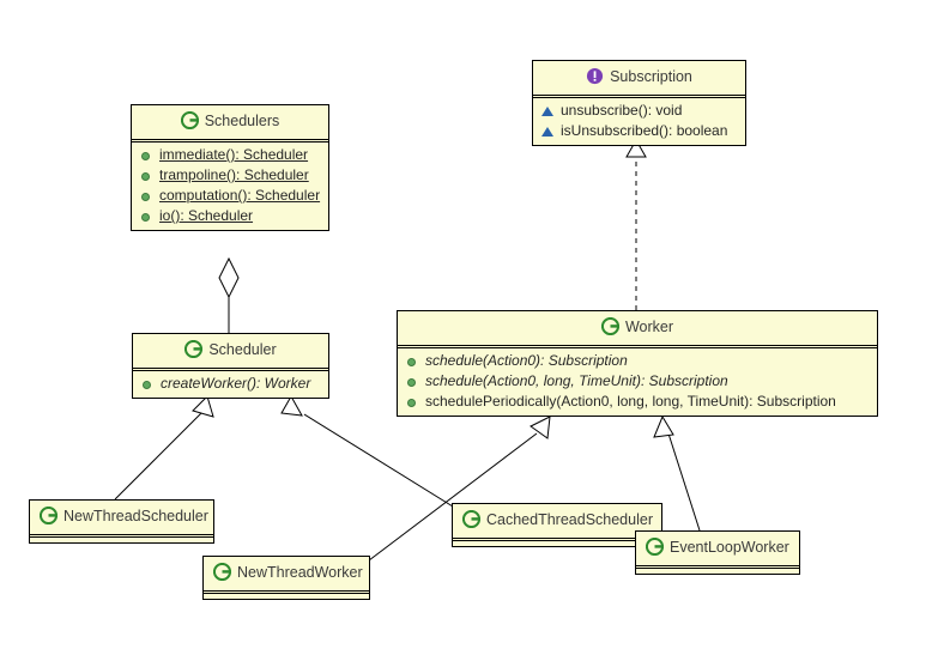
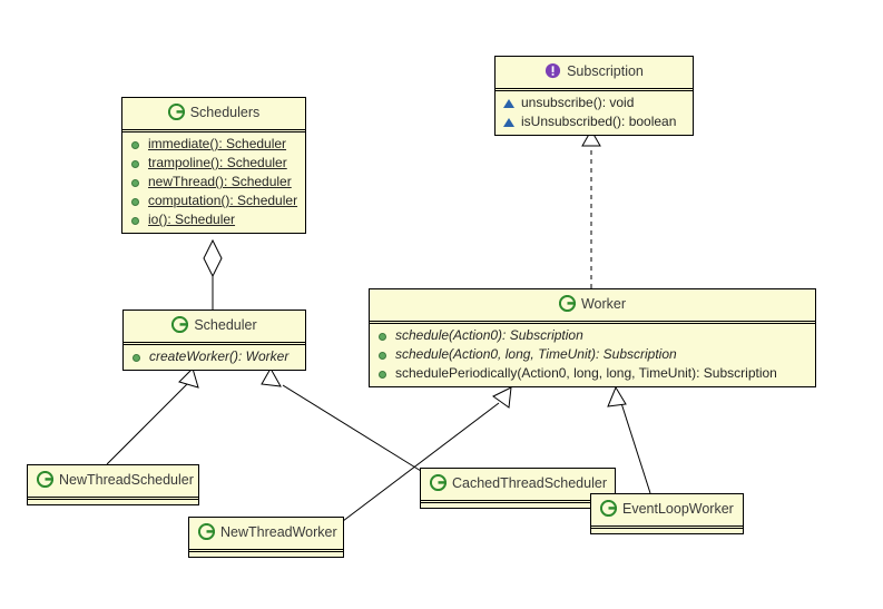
  Schedulers
  immediate(): Scheduler
  trampoline(): Scheduler
+ newThread(): Scheduler
  computation(): Scheduler
  io(): Scheduler
  Subscription
  unsubscribe(): void
  isUnsubscribed(): boolean
  Scheduler
  createWorker(): Worker
  Worker
  schedule(Action0): Subscription
  schedule(Action0, long, TimeUnit): Subscription
  schedulePeriodically(Action0, long, long, TimeUnit): Subscription
  NewThreadScheduler
  NewThreadWorker
  CachedThreadScheduler
  EventLoopWorker
